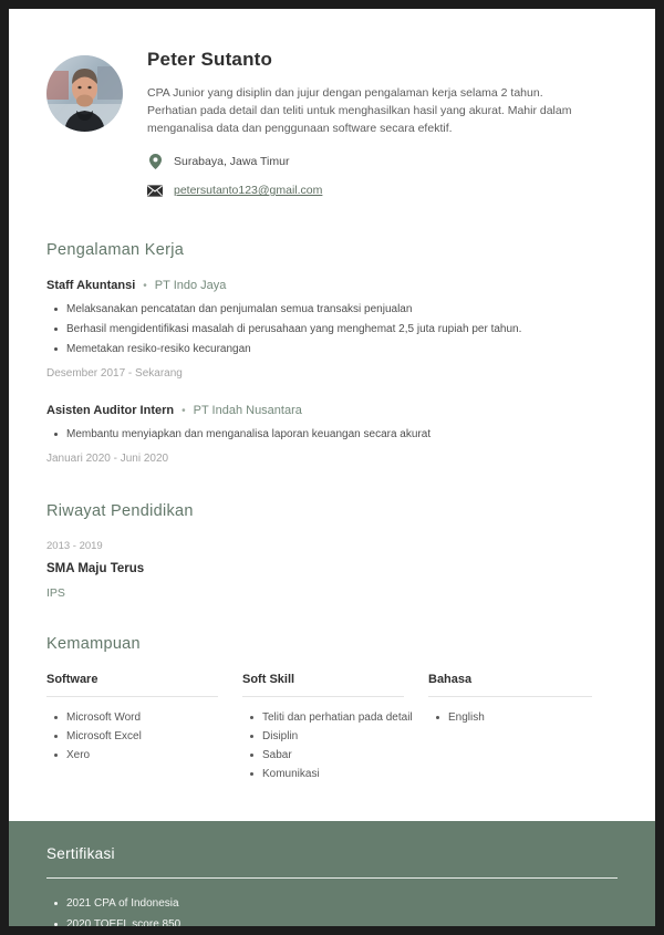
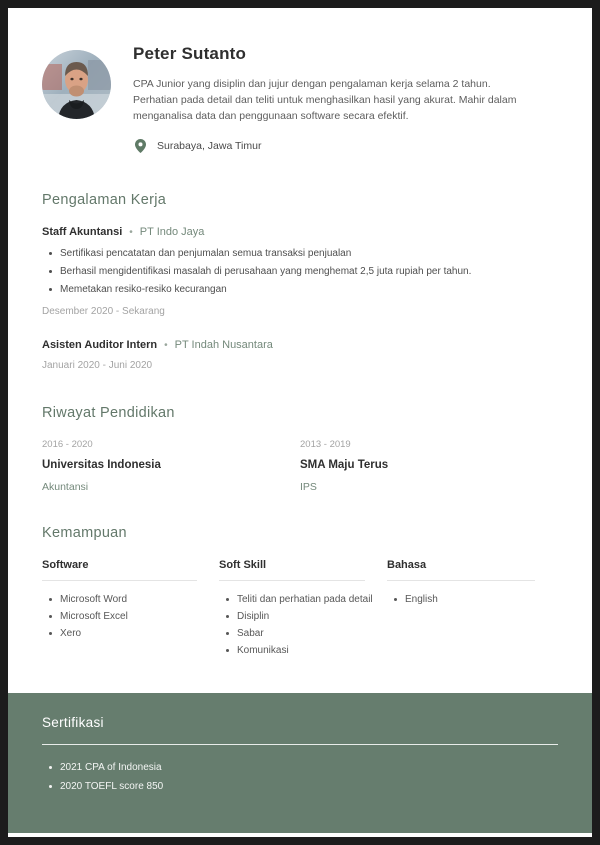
  Peter Sutanto
  CPA Junior yang disiplin dan jujur dengan pengalaman kerja selama 2 tahun. Perhatian pada detail dan teliti untuk menghasilkan hasil yang akurat. Mahir dalam menganalisa data dan penggunaan software secara efektif.
  Surabaya, Jawa Timur
- petersutanto123@gmail.com
  Pengalaman Kerja
  Staff Akuntansi
  •
  PT Indo Jaya
- Melaksanakan pencatatan dan penjumalan semua transaksi penjualan
+ Sertifikasi pencatatan dan penjumalan semua transaksi penjualan
  Berhasil mengidentifikasi masalah di perusahaan yang menghemat 2,5 juta rupiah per tahun.
  Memetakan resiko-resiko kecurangan
- Desember 2017 - Sekarang
+ Desember 2020 - Sekarang
  Asisten Auditor Intern
  •
  PT Indah Nusantara
- Membantu menyiapkan dan menganalisa laporan keuangan secara akurat
  Januari 2020 - Juni 2020
  Riwayat Pendidikan
+ 2016 - 2020
+ Universitas Indonesia
+ Akuntansi
  2013 - 2019
  SMA Maju Terus
  IPS
  Kemampuan
  Software
  Microsoft Word
  Microsoft Excel
  Xero
  Soft Skill
  Teliti dan perhatian pada detail
  Disiplin
  Sabar
  Komunikasi
  Bahasa
  English
  Sertifikasi
  2021 CPA of Indonesia
  2020 TOEFL score 850
